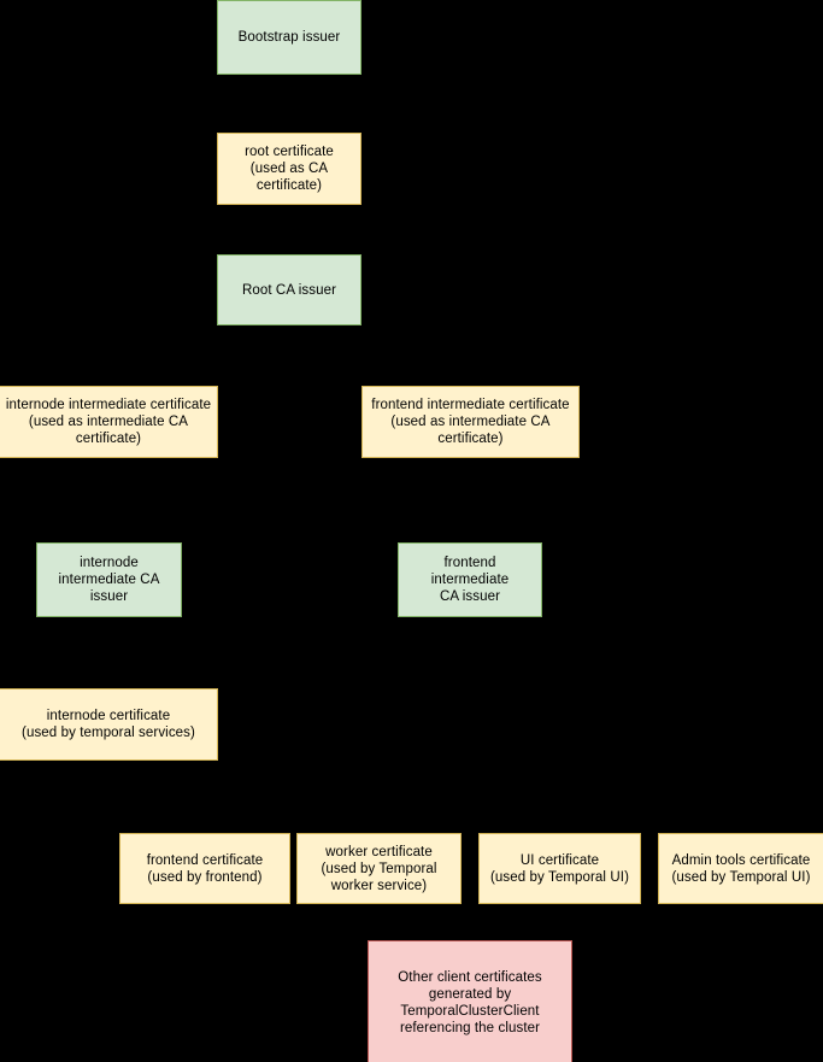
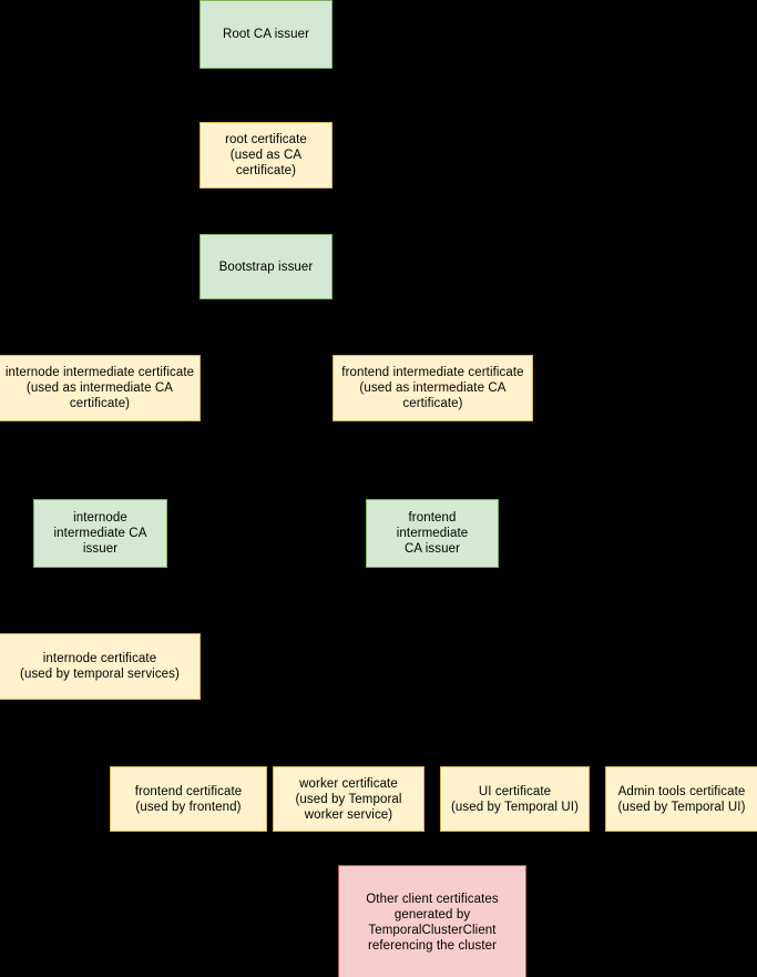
- Bootstrap issuer
+ Root CA issuer
  root certificate
  (used as CA
  certificate)
- Root CA issuer
+ Bootstrap issuer
  internode intermediate certificate
  (used as intermediate CA
  certificate)
  frontend intermediate certificate
  (used as intermediate CA
  certificate)
  internode
  intermediate CA
  issuer
  frontend intermediate
  CA issuer
  internode certificate
  (used by temporal services)
  frontend certificate
  (used by frontend)
  worker certificate
  (used by Temporal
  worker service)
  UI certificate
  (used by Temporal UI)
  Admin tools certificate
  (used by Temporal UI)
  Other client certificates
  generated by
  TemporalClusterClient
  referencing the cluster
